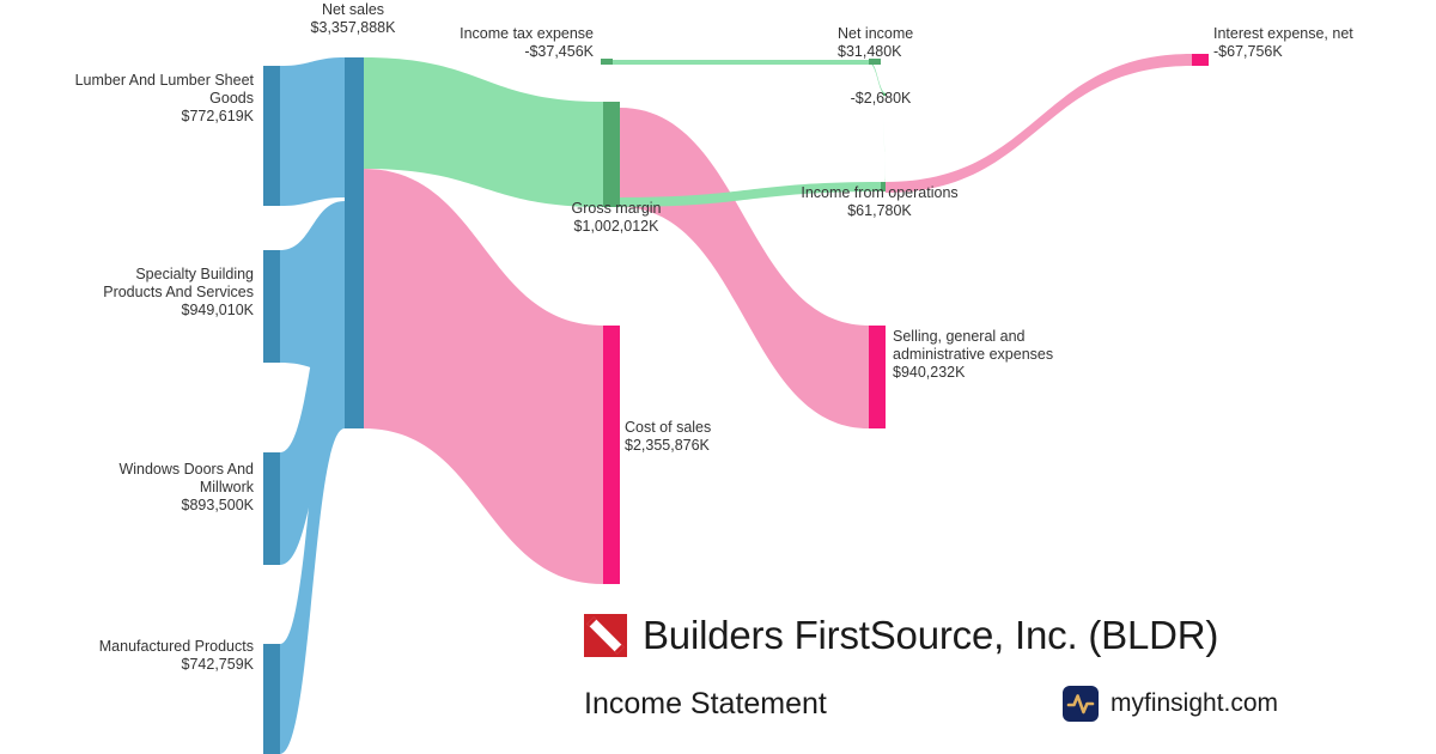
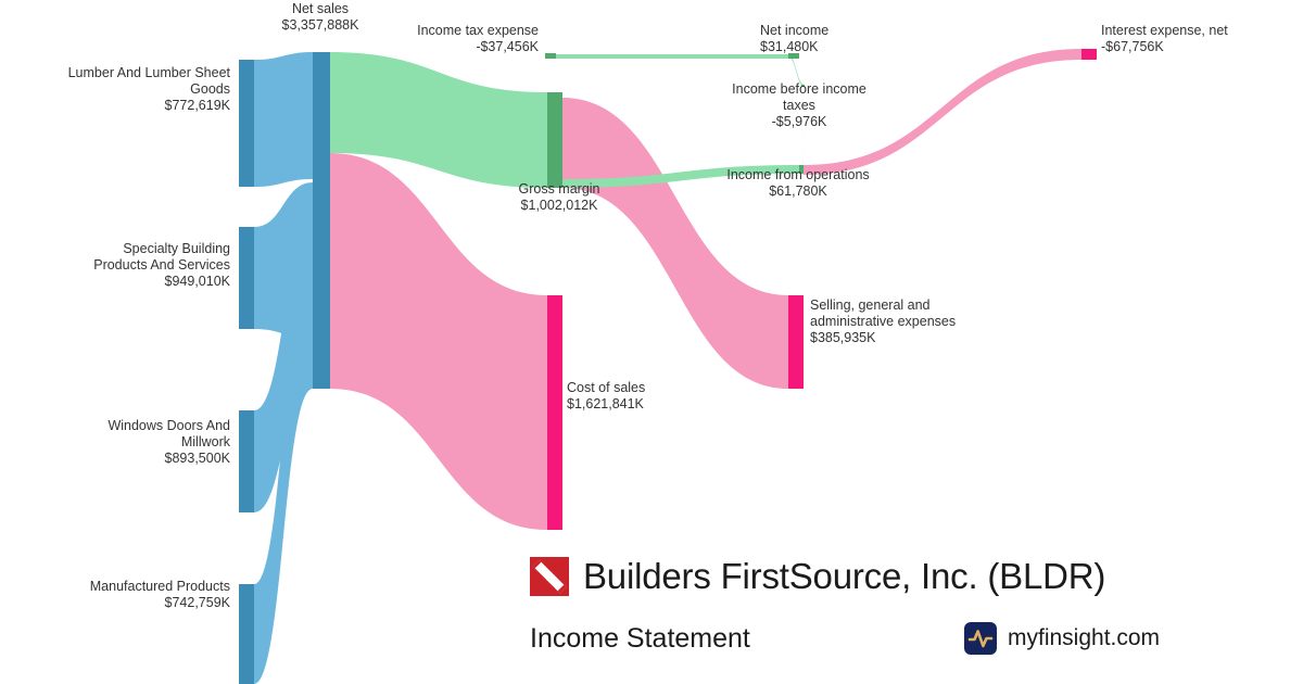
  Lumber And Lumber Sheet
  Goods
  $772,619K
  Specialty Building
  Products And Services
  $949,010K
  Windows Doors And
  Millwork
  $893,500K
  Manufactured Products
  $742,759K
  Net sales
  $3,357,888K
  Gross margin
  $1,002,012K
  Cost of sales
- $2,355,876K
+ $1,621,841K
  Income tax expense
  -$37,456K
  Selling, general and
  administrative expenses
- $940,232K
+ $385,935K
  Income from operations
  $61,780K
  Net income
  $31,480K
+ Income before income
+ taxes
- -$2,680K
+ -$5,976K
  Interest expense, net
  -$67,756K
  Builders FirstSource, Inc. (BLDR)
  Income Statement
  myfinsight.com
